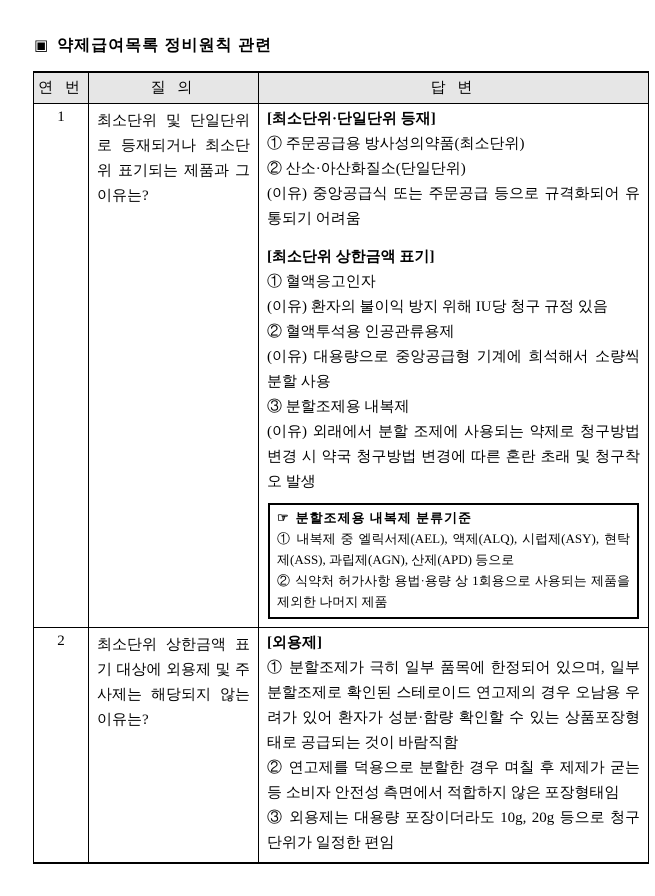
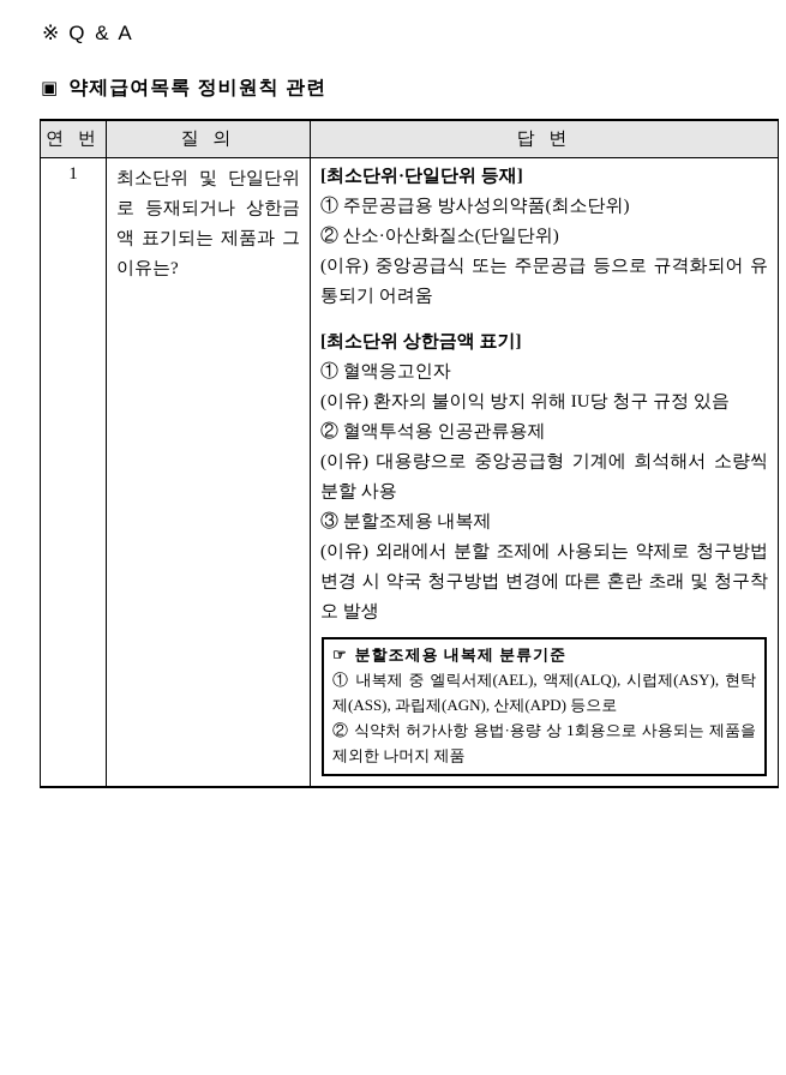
+ ※ Q & A
  ▣ 약제급여목록 정비원칙 관련
  연 번	질 의	답 변
- 1	최소단위 및 단일단위로 등재되거나 최소단위 표기되는 제품과 그 이유는?	[최소단위·단일단위 등재]① 주문공급용 방사성의약품(최소단위)② 산소·아산화질소(단일단위)(이유) 중앙공급식 또는 주문공급 등으로 규격화되어 유통되기 어려움[최소단위 상한금액 표기]① 혈액응고인자(이유) 환자의 불이익 방지 위해 IU당 청구 규정 있음② 혈액투석용 인공관류용제(이유) 대용량으로 중앙공급형 기계에 희석해서 소량씩 분할 사용③ 분할조제용 내복제(이유) 외래에서 분할 조제에 사용되는 약제로 청구방법 변경 시 약국 청구방법 변경에 따른 혼란 초래 및 청구착오 발생☞ 분할조제용 내복제 분류기준① 내복제 중 엘릭서제(AEL), 액제(ALQ), 시럽제(ASY), 현탁제(ASS), 과립제(AGN), 산제(APD) 등으로② 식약처 허가사항 용법·용량 상 1회용으로 사용되는 제품을 제외한 나머지 제품
+ 1	최소단위 및 단일단위로 등재되거나 상한금액 표기되는 제품과 그 이유는?	[최소단위·단일단위 등재]① 주문공급용 방사성의약품(최소단위)② 산소·아산화질소(단일단위)(이유) 중앙공급식 또는 주문공급 등으로 규격화되어 유통되기 어려움[최소단위 상한금액 표기]① 혈액응고인자(이유) 환자의 불이익 방지 위해 IU당 청구 규정 있음② 혈액투석용 인공관류용제(이유) 대용량으로 중앙공급형 기계에 희석해서 소량씩 분할 사용③ 분할조제용 내복제(이유) 외래에서 분할 조제에 사용되는 약제로 청구방법 변경 시 약국 청구방법 변경에 따른 혼란 초래 및 청구착오 발생☞ 분할조제용 내복제 분류기준① 내복제 중 엘릭서제(AEL), 액제(ALQ), 시럽제(ASY), 현탁제(ASS), 과립제(AGN), 산제(APD) 등으로② 식약처 허가사항 용법·용량 상 1회용으로 사용되는 제품을 제외한 나머지 제품
- 2	최소단위 상한금액 표기 대상에 외용제 및 주사제는 해당되지 않는 이유는?	[외용제]① 분할조제가 극히 일부 품목에 한정되어 있으며, 일부 분할조제로 확인된 스테로이드 연고제의 경우 오남용 우려가 있어 환자가 성분·함량 확인할 수 있는 상품포장형태로 공급되는 것이 바람직함② 연고제를 덕용으로 분할한 경우 며칠 후 제제가 굳는 등 소비자 안전성 측면에서 적합하지 않은 포장형태임③ 외용제는 대용량 포장이더라도 10g, 20g 등으로 청구단위가 일정한 편임
